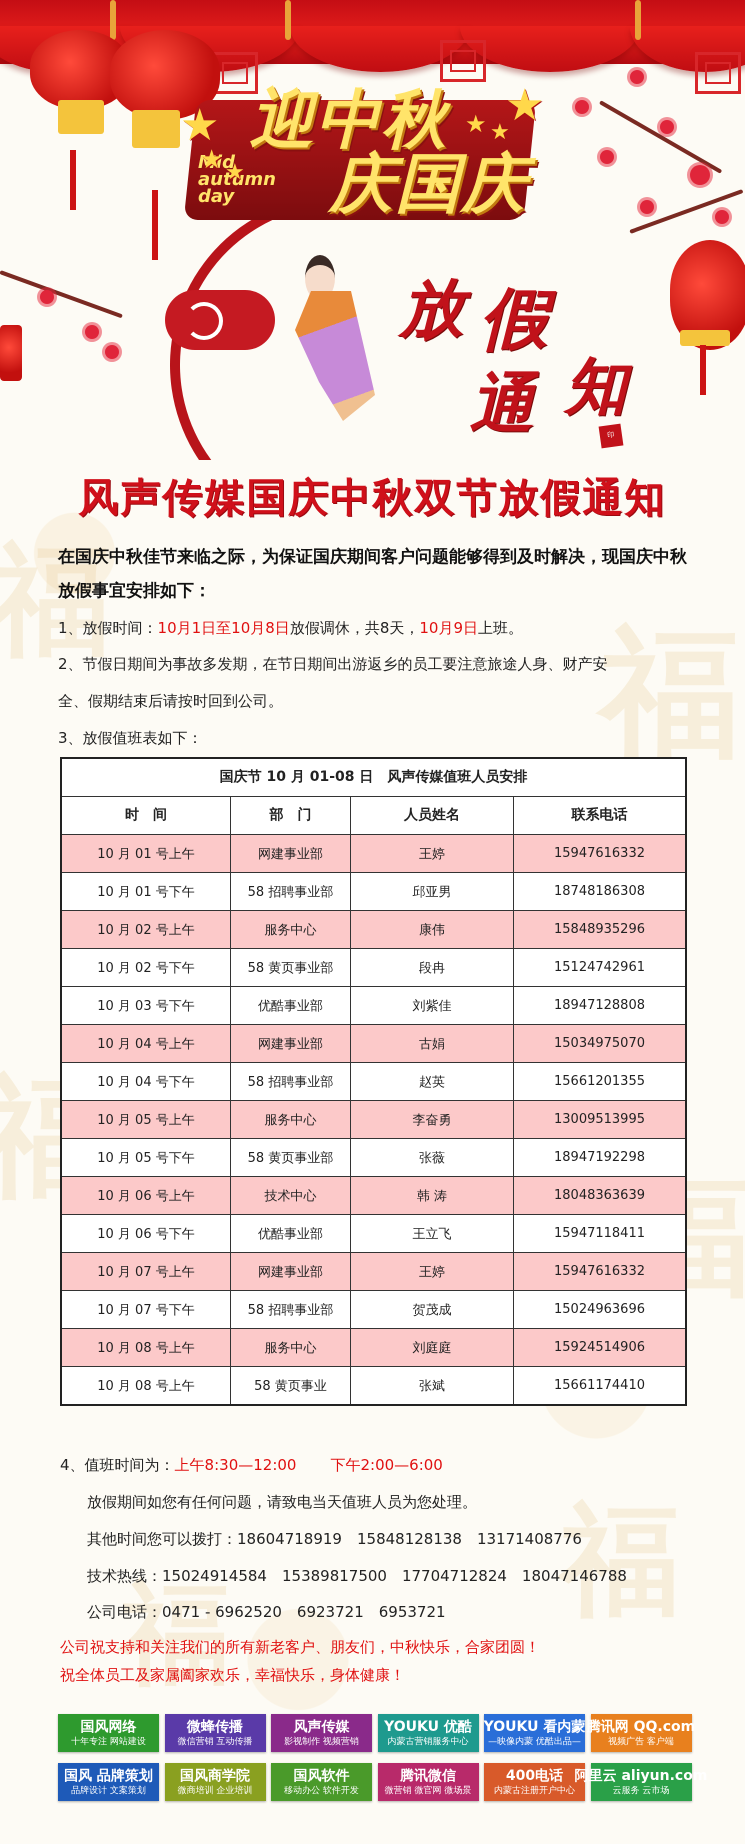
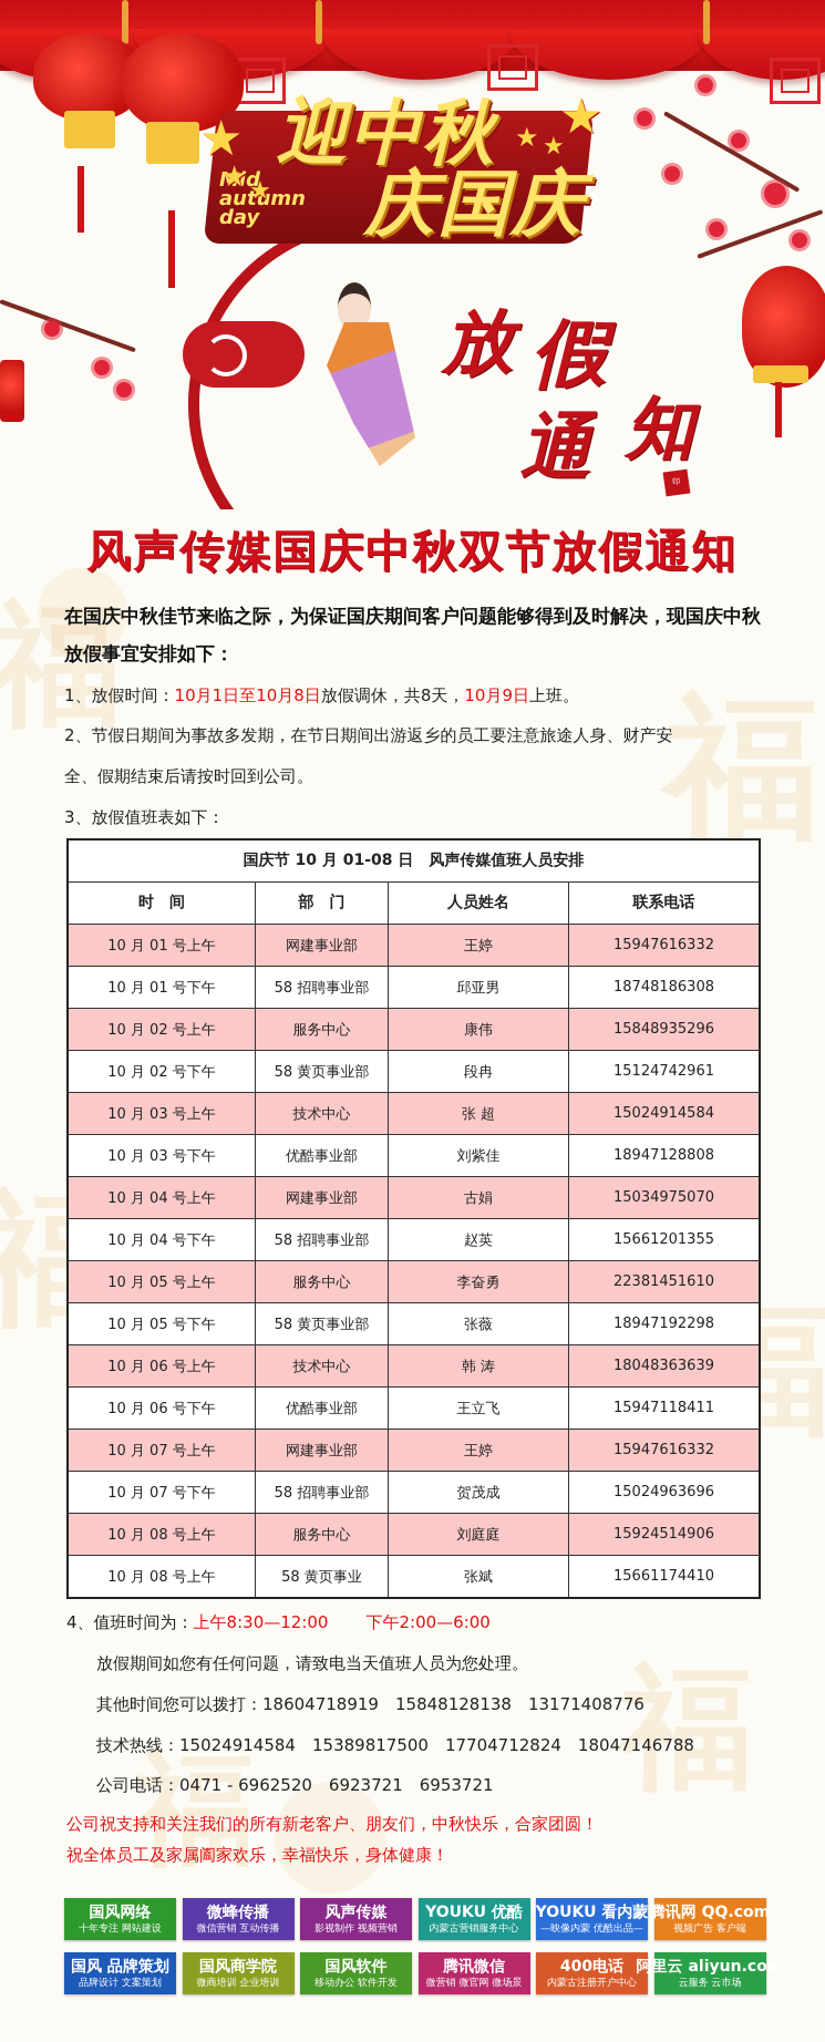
  福
  福
  福
  福
  福
  迎中秋
  庆国庆
  Mid
  autumn
  day
  ★
  ★
  ★
  ★
  ★
  ★
  放
  假
  通
  知
  风声传媒国庆中秋双节放假通知
  在国庆中秋佳节来临之际，为保证国庆期间客户问题能够得到及时解决，现国庆中秋放假事宜安排如下：
  1、放假时间：10月1日至10月8日放假调休，共8天，10月9日上班。
  2、节假日期间为事故多发期，在节日期间出游返乡的员工要注意旅途人身、财产安
  全、假期结束后请按时回到公司。
  3、放假值班表如下：
  国庆节 10 月 01-08 日 风声传媒值班人员安排
  时 间	部 门	人员姓名	联系电话
  10 月 01 号上午	网建事业部	王婷	15947616332
  10 月 01 号下午	58 招聘事业部	邱亚男	18748186308
  10 月 02 号上午	服务中心	康伟	15848935296
  10 月 02 号下午	58 黄页事业部	段冉	15124742961
+ 10 月 03 号上午	技术中心	张 超	15024914584
  10 月 03 号下午	优酷事业部	刘紫佳	18947128808
  10 月 04 号上午	网建事业部	古娟	15034975070
  10 月 04 号下午	58 招聘事业部	赵英	15661201355
- 10 月 05 号上午	服务中心	李奋勇	13009513995
+ 10 月 05 号上午	服务中心	李奋勇	22381451610
  10 月 05 号下午	58 黄页事业部	张薇	18947192298
  10 月 06 号上午	技术中心	韩 涛	18048363639
  10 月 06 号下午	优酷事业部	王立飞	15947118411
  10 月 07 号上午	网建事业部	王婷	15947616332
  10 月 07 号下午	58 招聘事业部	贺茂成	15024963696
  10 月 08 号上午	服务中心	刘庭庭	15924514906
  10 月 08 号上午	58 黄页事业	张斌	15661174410
  4、值班时间为：上午8:30—12:00 下午2:00—6:00
  放假期间如您有任何问题，请致电当天值班人员为您处理。
  其他时间您可以拨打：18604718919 15848128138 13171408776
  技术热线：15024914584 15389817500 17704712824 18047146788
  公司电话：0471 - 6962520 6923721 6953721
  公司祝支持和关注我们的所有新老客户、朋友们，中秋快乐，合家团圆！
  祝全体员工及家属阖家欢乐，幸福快乐，身体健康！
  国风网络
  十年专注 网站建设
  微蜂传播
  微信营销 互动传播
  风声传媒
  影视制作 视频营销
  YOUKU 优酷
  内蒙古营销服务中心
  YOUKU 看内蒙
  —映像内蒙 优酷出品—
  腾讯网 QQ.com
  视频广告 客户端
  国风 品牌策划
  品牌设计 文案策划
  国风商学院
  微商培训 企业培训
  国风软件
  移动办公 软件开发
  腾讯微信
  微营销 微官网 微场景
  400电话
  内蒙古注册开户中心
  阿里云 aliyun.com
  云服务 云市场
